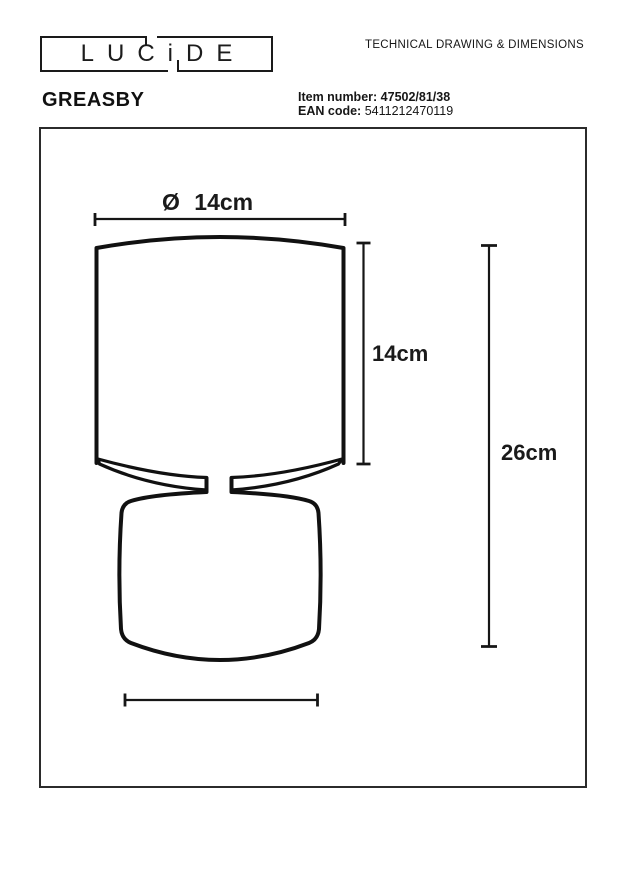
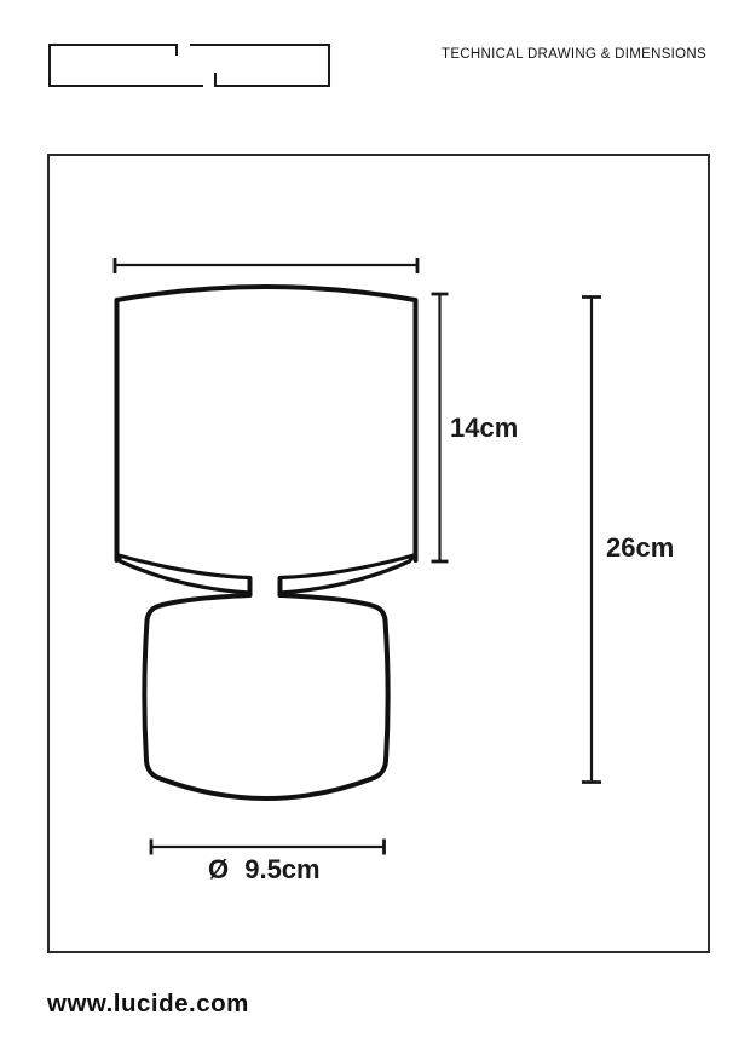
- LUCiDE
  TECHNICAL DRAWING & DIMENSIONS
- GREASBY
- Item number: 47502/81/38
- EAN code: 5411212470119
- Ø 14cm
  14cm
  26cm
+ Ø 9.5cm
+ www.lucide.com
